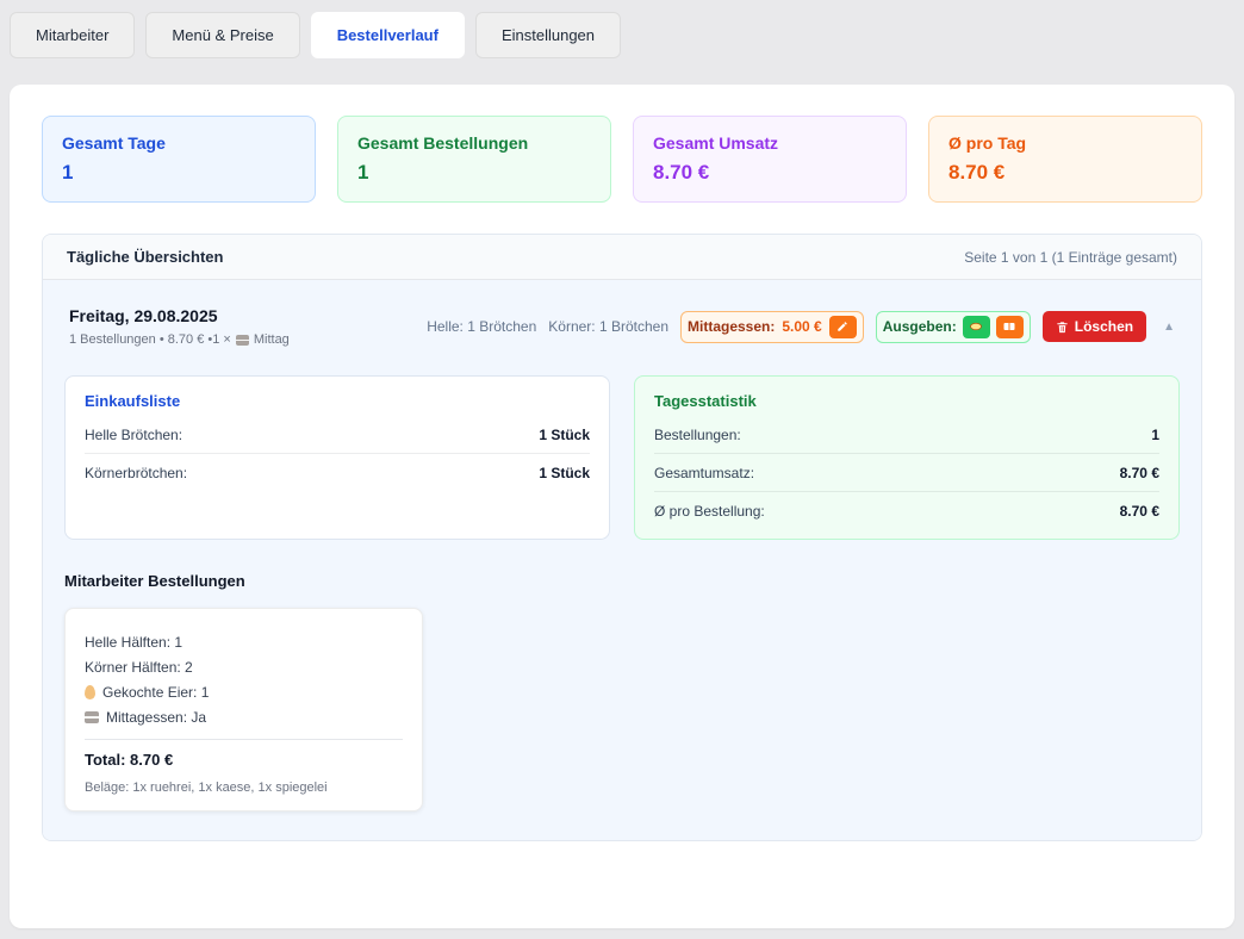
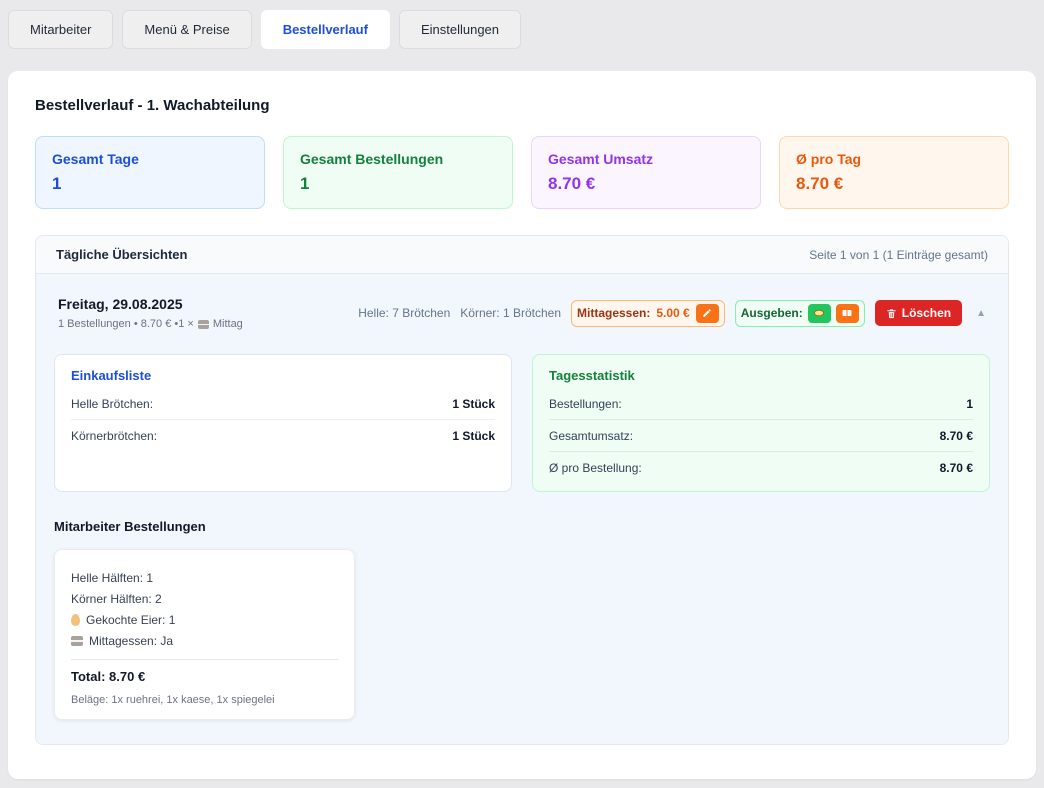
  Mitarbeiter
  Menü & Preise
  Bestellverlauf
  Einstellungen
+ Bestellverlauf - 1. Wachabteilung
  Gesamt Tage
  1
  Gesamt Bestellungen
  1
  Gesamt Umsatz
  8.70 €
  Ø pro Tag
  8.70 €
  Tägliche Übersichten
  Seite 1 von 1 (1 Einträge gesamt)
  Freitag, 29.08.2025
  1 Bestellungen • 8.70 € •1 ×
  Mittag
- Helle: 1 Brötchen
+ Helle: 7 Brötchen
  Körner: 1 Brötchen
  Mittagessen:
  5.00 €
  Ausgeben:
  Löschen
  ▲
  Einkaufsliste
  Helle Brötchen:
  1 Stück
  Körnerbrötchen:
  1 Stück
  Tagesstatistik
  Bestellungen:
  1
  Gesamtumsatz:
  8.70 €
  Ø pro Bestellung:
  8.70 €
  Mitarbeiter Bestellungen
  Helle Hälften: 1
  Körner Hälften: 2
  Gekochte Eier: 1
  Mittagessen: Ja
  Total: 8.70 €
  Beläge: 1x ruehrei, 1x kaese, 1x spiegelei
